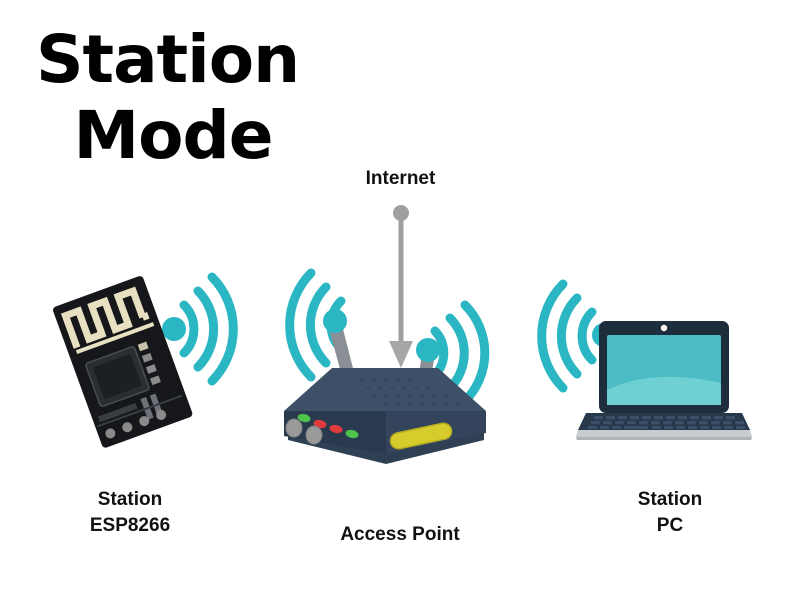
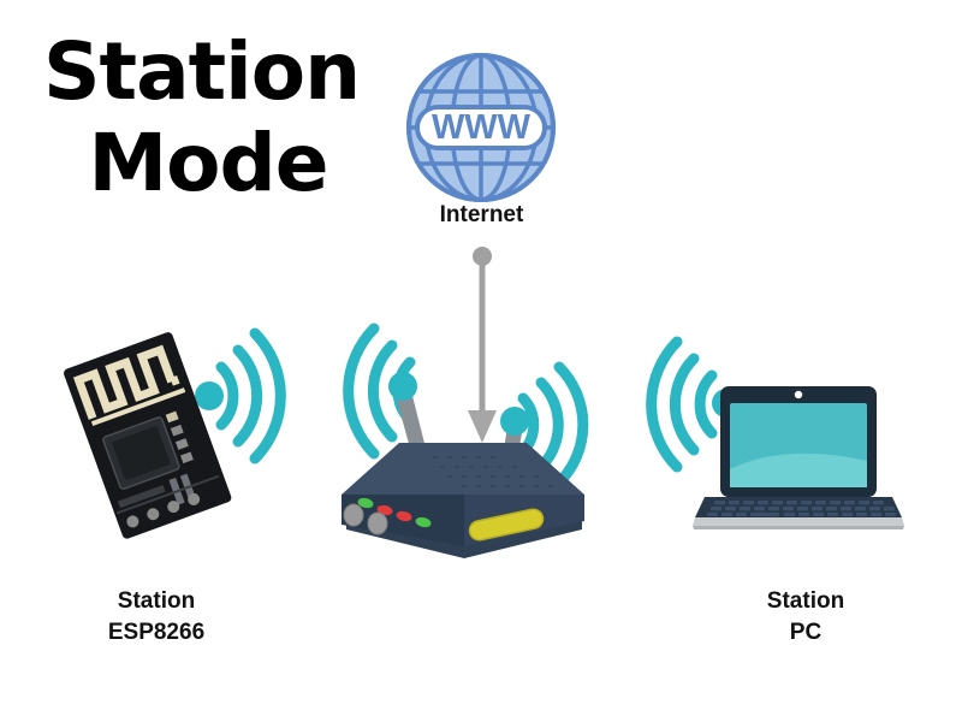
  Station
  Mode
+ WWW
  Internet
  Station
  ESP8266
- Access Point
  Station
  PC
